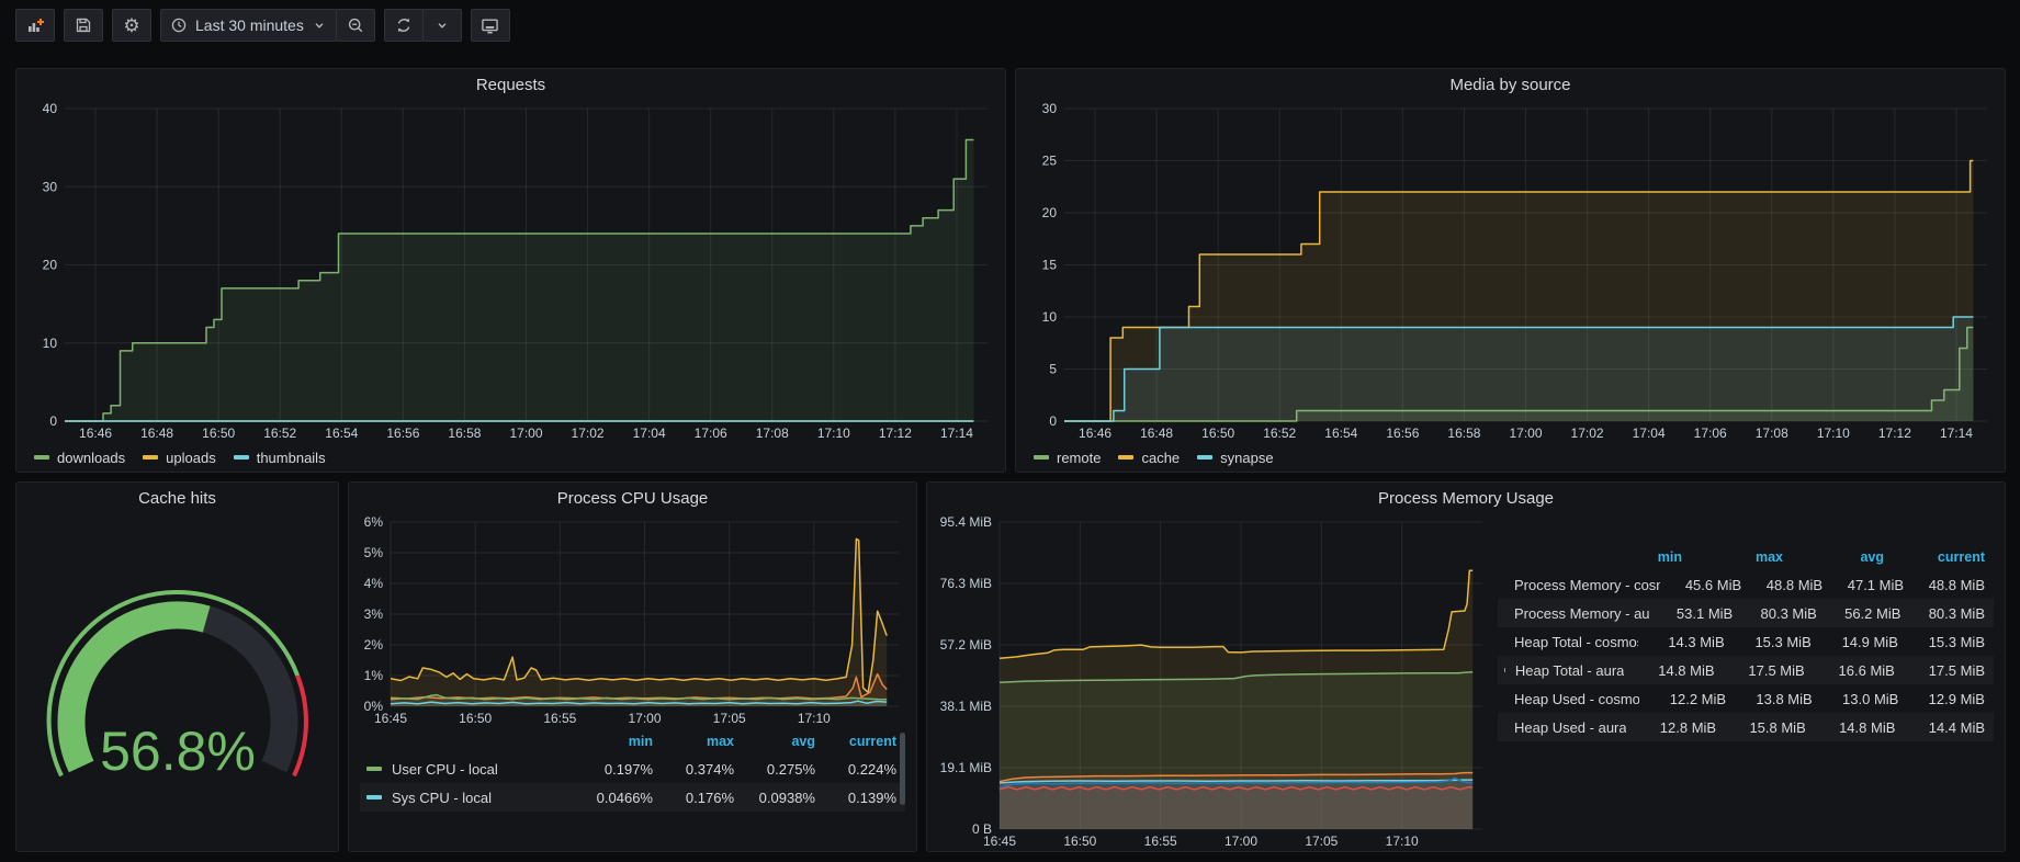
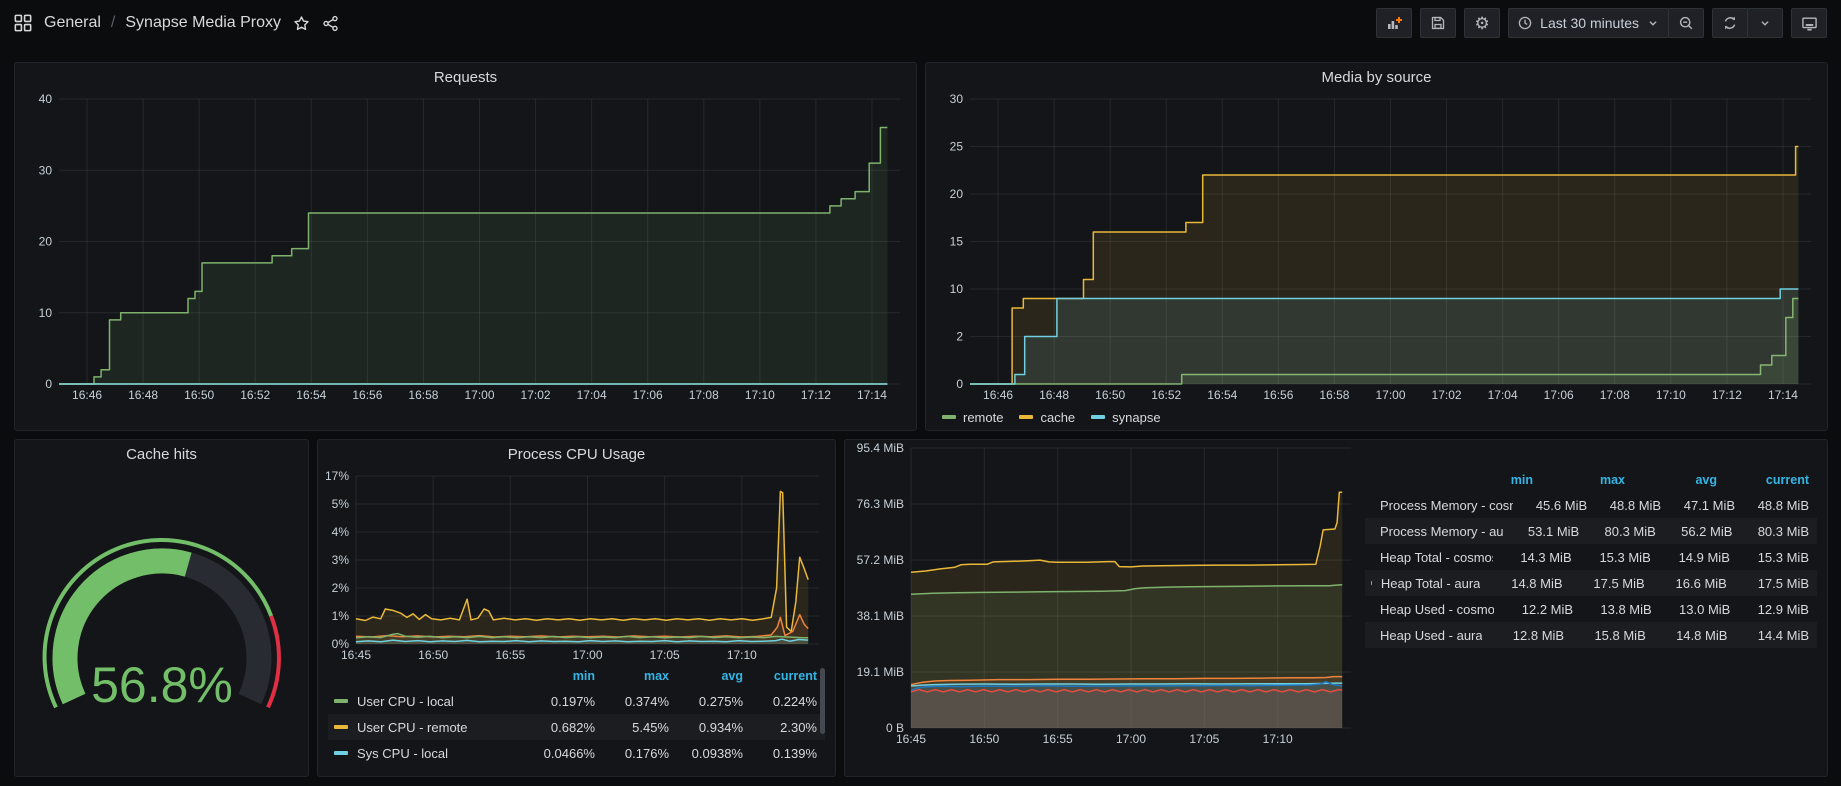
+ General
+ /
+ Synapse Media Proxy
  ⚙
  Last 30 minutes
  Requests
  16:46
  16:48
  16:50
  16:52
  16:54
  16:56
  16:58
  17:00
  17:02
  17:04
  17:06
  17:08
  17:10
  17:12
  17:14
  0
  10
  20
  30
  40
- downloads
- uploads
- thumbnails
  Media by source
  16:46
  16:48
  16:50
  16:52
  16:54
  16:56
  16:58
  17:00
  17:02
  17:04
  17:06
  17:08
  17:10
  17:12
  17:14
  0
- 5
+ 2
  10
  15
  20
  25
  30
  remote
  cache
  synapse
  Cache hits
  56.8%
  Process CPU Usage
  16:45
  16:50
  16:55
  17:00
  17:05
  17:10
  0%
  1%
  2%
  3%
  4%
  5%
- 6%
+ 17%
  min
  max
  avg
  current
  User CPU - local
  0.197%
  0.374%
  0.275%
  0.224%
+ User CPU - remote
+ 0.682%
+ 5.45%
+ 0.934%
+ 2.30%
  Sys CPU - local
  0.0466%
  0.176%
  0.0938%
  0.139%
- Process Memory Usage
  16:45
  16:50
  16:55
  17:00
  17:05
  17:10
  0 B
  19.1 MiB
  38.1 MiB
  57.2 MiB
  76.3 MiB
  95.4 MiB
  min
  max
  avg
  current
  Process Memory - cos
  45.6 MiB
  48.8 MiB
  47.1 MiB
  48.8 MiB
  Process Memory - au
  53.1 MiB
  80.3 MiB
  56.2 MiB
  80.3 MiB
  Heap Total - cosmo
  14.3 MiB
  15.3 MiB
  14.9 MiB
  15.3 MiB
  Heap Total - aura
  14.8 MiB
  17.5 MiB
  16.6 MiB
  17.5 MiB
  Heap Used - cosmo
  12.2 MiB
  13.8 MiB
  13.0 MiB
  12.9 MiB
  Heap Used - aura
  12.8 MiB
  15.8 MiB
  14.8 MiB
  14.4 MiB
